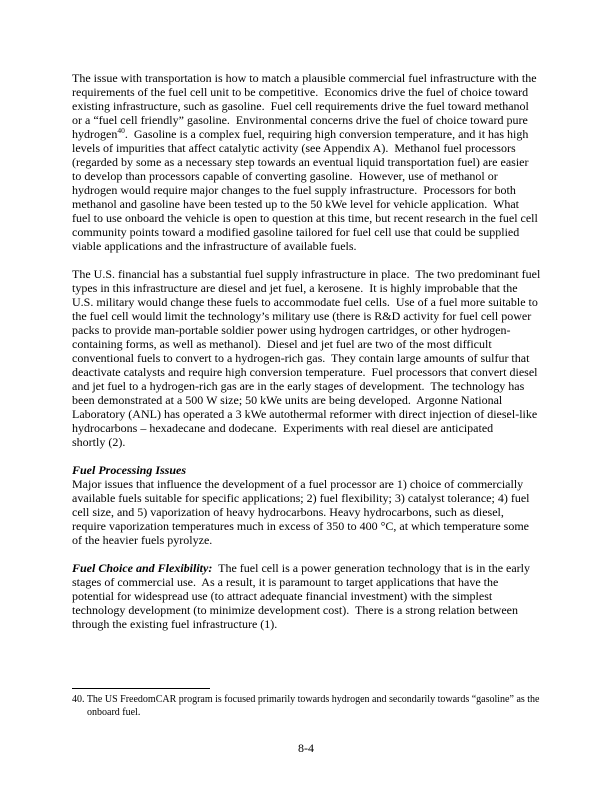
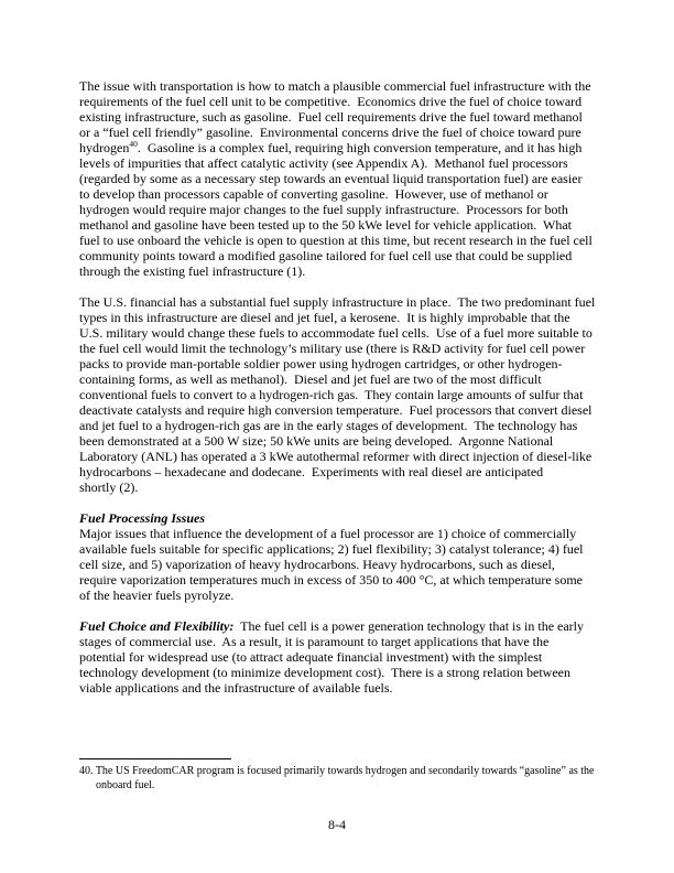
  The issue with transportation is how to match a plausible commercial fuel infrastructure with the
  requirements of the fuel cell unit to be competitive. Economics drive the fuel of choice toward
  existing infrastructure, such as gasoline. Fuel cell requirements drive the fuel toward methanol
  or a “fuel cell friendly” gasoline. Environmental concerns drive the fuel of choice toward pure
  hydrogen40. Gasoline is a complex fuel, requiring high conversion temperature, and it has high
  levels of impurities that affect catalytic activity (see Appendix A). Methanol fuel processors
  (regarded by some as a necessary step towards an eventual liquid transportation fuel) are easier
  to develop than processors capable of converting gasoline. However, use of methanol or
  hydrogen would require major changes to the fuel supply infrastructure. Processors for both
  methanol and gasoline have been tested up to the 50 kWe level for vehicle application. What
  fuel to use onboard the vehicle is open to question at this time, but recent research in the fuel cell
  community points toward a modified gasoline tailored for fuel cell use that could be supplied
- viable applications and the infrastructure of available fuels.
+ through the existing fuel infrastructure (1).
  The U.S. financial has a substantial fuel supply infrastructure in place. The two predominant fuel
  types in this infrastructure are diesel and jet fuel, a kerosene. It is highly improbable that the
  U.S. military would change these fuels to accommodate fuel cells. Use of a fuel more suitable to
  the fuel cell would limit the technology’s military use (there is R&D activity for fuel cell power
  packs to provide man-portable soldier power using hydrogen cartridges, or other hydrogen-
  containing forms, as well as methanol). Diesel and jet fuel are two of the most difficult
  conventional fuels to convert to a hydrogen-rich gas. They contain large amounts of sulfur that
  deactivate catalysts and require high conversion temperature. Fuel processors that convert diesel
  and jet fuel to a hydrogen-rich gas are in the early stages of development. The technology has
  been demonstrated at a 500 W size; 50 kWe units are being developed. Argonne National
  Laboratory (ANL) has operated a 3 kWe autothermal reformer with direct injection of diesel-like
  hydrocarbons – hexadecane and dodecane. Experiments with real diesel are anticipated
  shortly (2).
  Fuel Processing Issues
  Major issues that influence the development of a fuel processor are 1) choice of commercially
  available fuels suitable for specific applications; 2) fuel flexibility; 3) catalyst tolerance; 4) fuel
  cell size, and 5) vaporization of heavy hydrocarbons. Heavy hydrocarbons, such as diesel,
  require vaporization temperatures much in excess of 350 to 400 °C, at which temperature some
  of the heavier fuels pyrolyze.
  Fuel Choice and Flexibility: The fuel cell is a power generation technology that is in the early
  stages of commercial use. As a result, it is paramount to target applications that have the
  potential for widespread use (to attract adequate financial investment) with the simplest
  technology development (to minimize development cost). There is a strong relation between
- through the existing fuel infrastructure (1).
+ viable applications and the infrastructure of available fuels.
  40. The US FreedomCAR program is focused primarily towards hydrogen and secondarily towards “gasoline” as the
  onboard fuel.
  8-4
